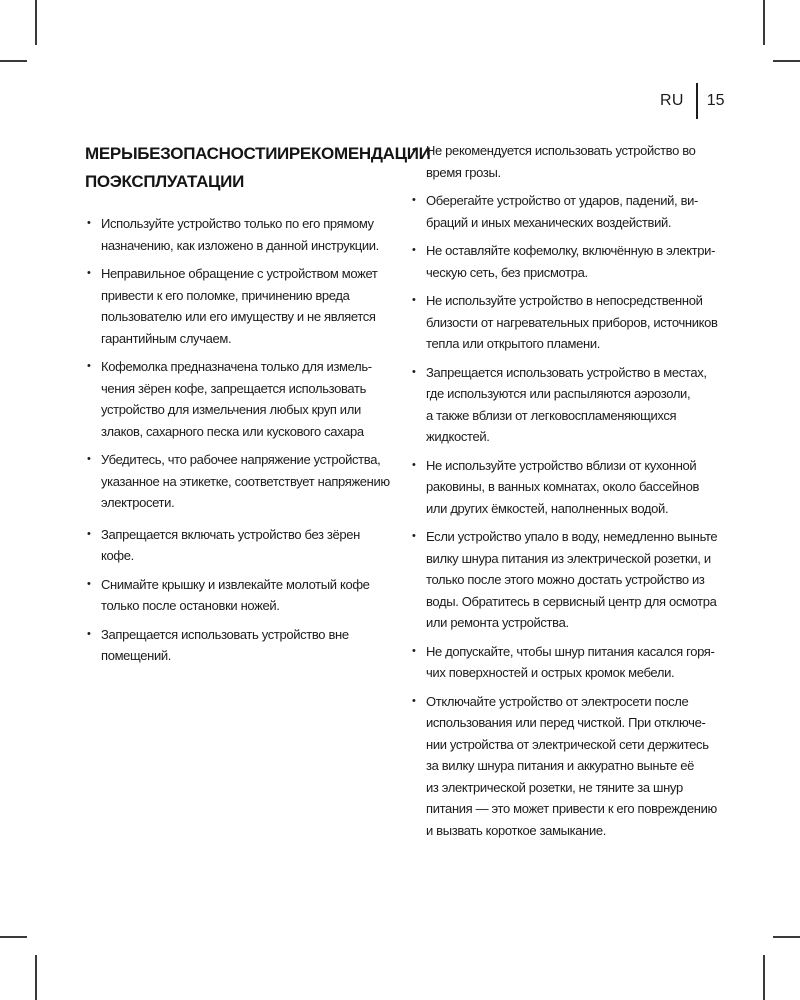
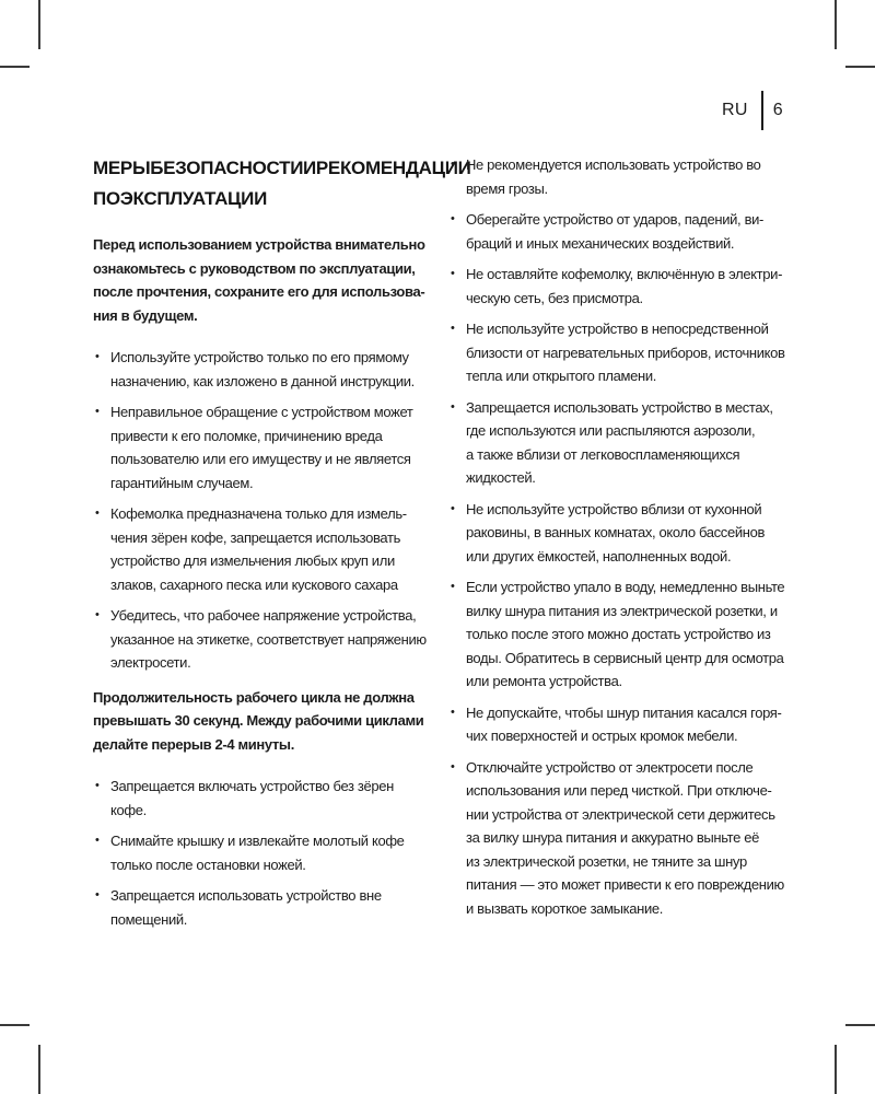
  RU
- 15
+ 6
  МЕРЫ БЕЗОПАСНОСТИ И РЕКОМЕНДАЦ
  ПО ЭКСПЛУАТАЦИИ
+ Перед использованием устройства внимательно
+ ознакомьтесь с руководством по эксплуатации,
+ после прочтения, сохраните его для использова-
+ ния в будущем.
  •
  Используйте устройство только по его прямому
  назначению, как изложено в данной инструкции.
  •
  Неправильное обращение с устройством может
  привести к его поломке, причинению вреда
  пользователю или его имуществу и не является
  гарантийным случаем.
  •
  Кофемолка предназначена только для измель-
  чения зёрен кофе, запрещается использовать
  устройство для измельчения любых круп или
  злаков, сахарного песка или кускового сахара
  •
  Убедитесь, что рабочее напряжение устройства,
  указанное на этикетке, соответствует напряжению
  электросети.
+ Продолжительность рабочего цикла не должна
+ превышать 30 секунд. Между рабочими циклами
+ делайте перерыв 2-4 минуты.
  •
  Запрещается включать устройство без зёрен
  кофе.
  •
  Снимайте крышку и извлекайте молотый кофе
  только после остановки ножей.
  •
  Запрещается использовать устройство вне
  помещений.
  •
  Не рекомендуется использовать устройство во
  время грозы.
  •
  Оберегайте устройство от ударов, падений, ви-
  браций и иных механических воздействий.
  •
  Не оставляйте кофемолку, включённую в электри-
  ческую сеть, без присмотра.
  •
  Не используйте устройство в непосредственной
  близости от нагревательных приборов, источников
  тепла или открытого пламени.
  •
  Запрещается использовать устройство в местах,
  где используются или распыляются аэрозоли,
  а также вблизи от легковоспламеняющихся
  жидкостей.
  •
  Не используйте устройство вблизи от кухонной
  раковины, в ванных комнатах, около бассейнов
  или других ёмкостей, наполненных водой.
  •
  Если устройство упало в воду, немедленно выньте
  вилку шнура питания из электрической розетки, и
  только после этого можно достать устройство из
  воды. Обратитесь в сервисный центр для осмотра
  или ремонта устройства.
  •
  Не допускайте, чтобы шнур питания касался горя-
  чих поверхностей и острых кромок мебели.
  •
  Отключайте устройство от электросети после
  использования или перед чисткой. При отключе-
  нии устройства от электрической сети держитесь
  за вилку шнура питания и аккуратно выньте её
  из электрической розетки, не тяните за шнур
  питания — это может привести к его повреждению
  и вызвать короткое замыкание.
